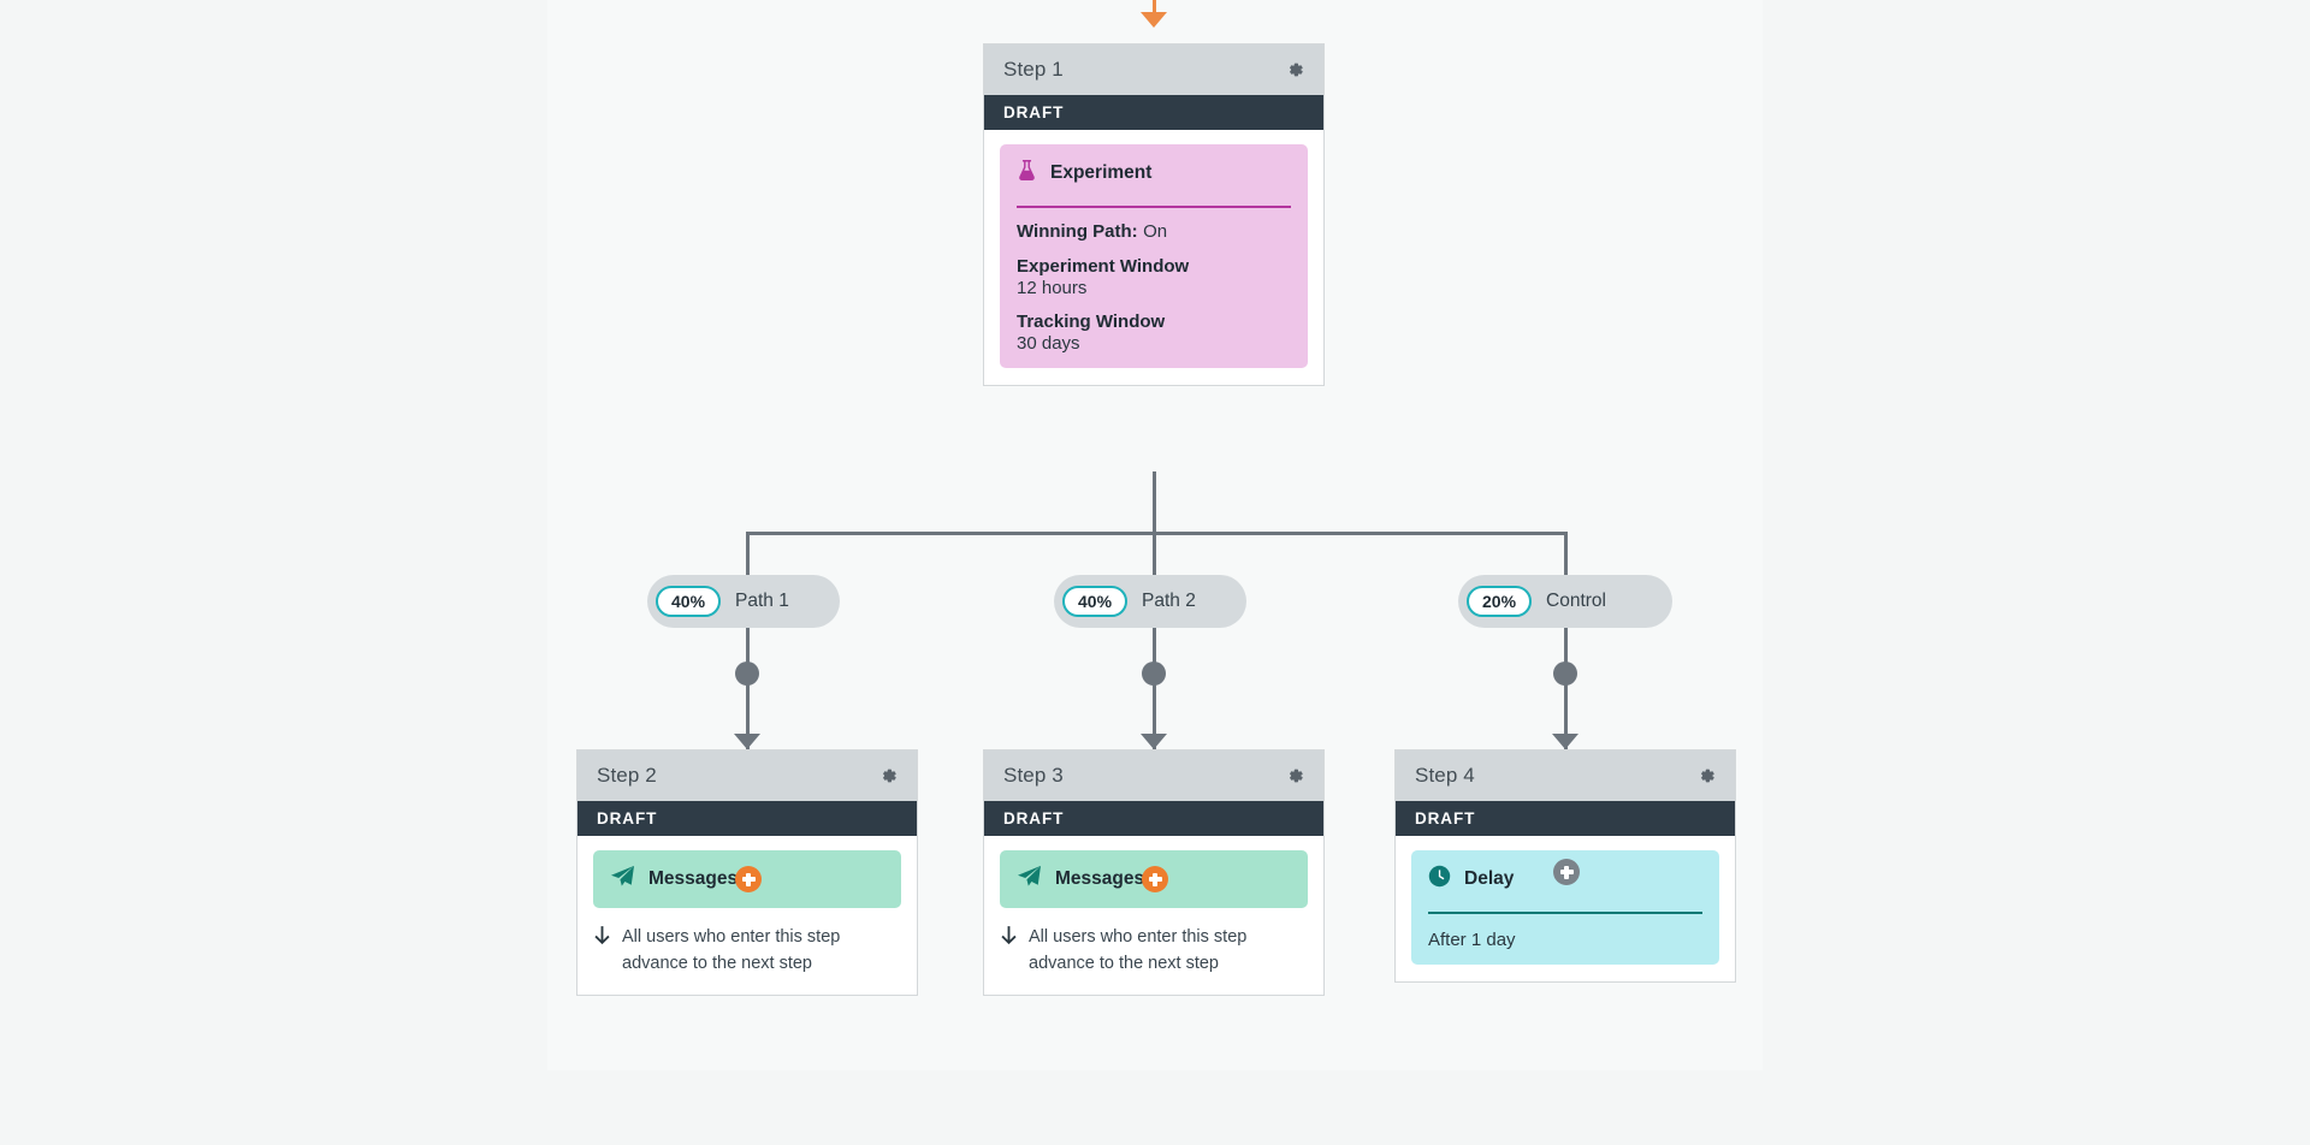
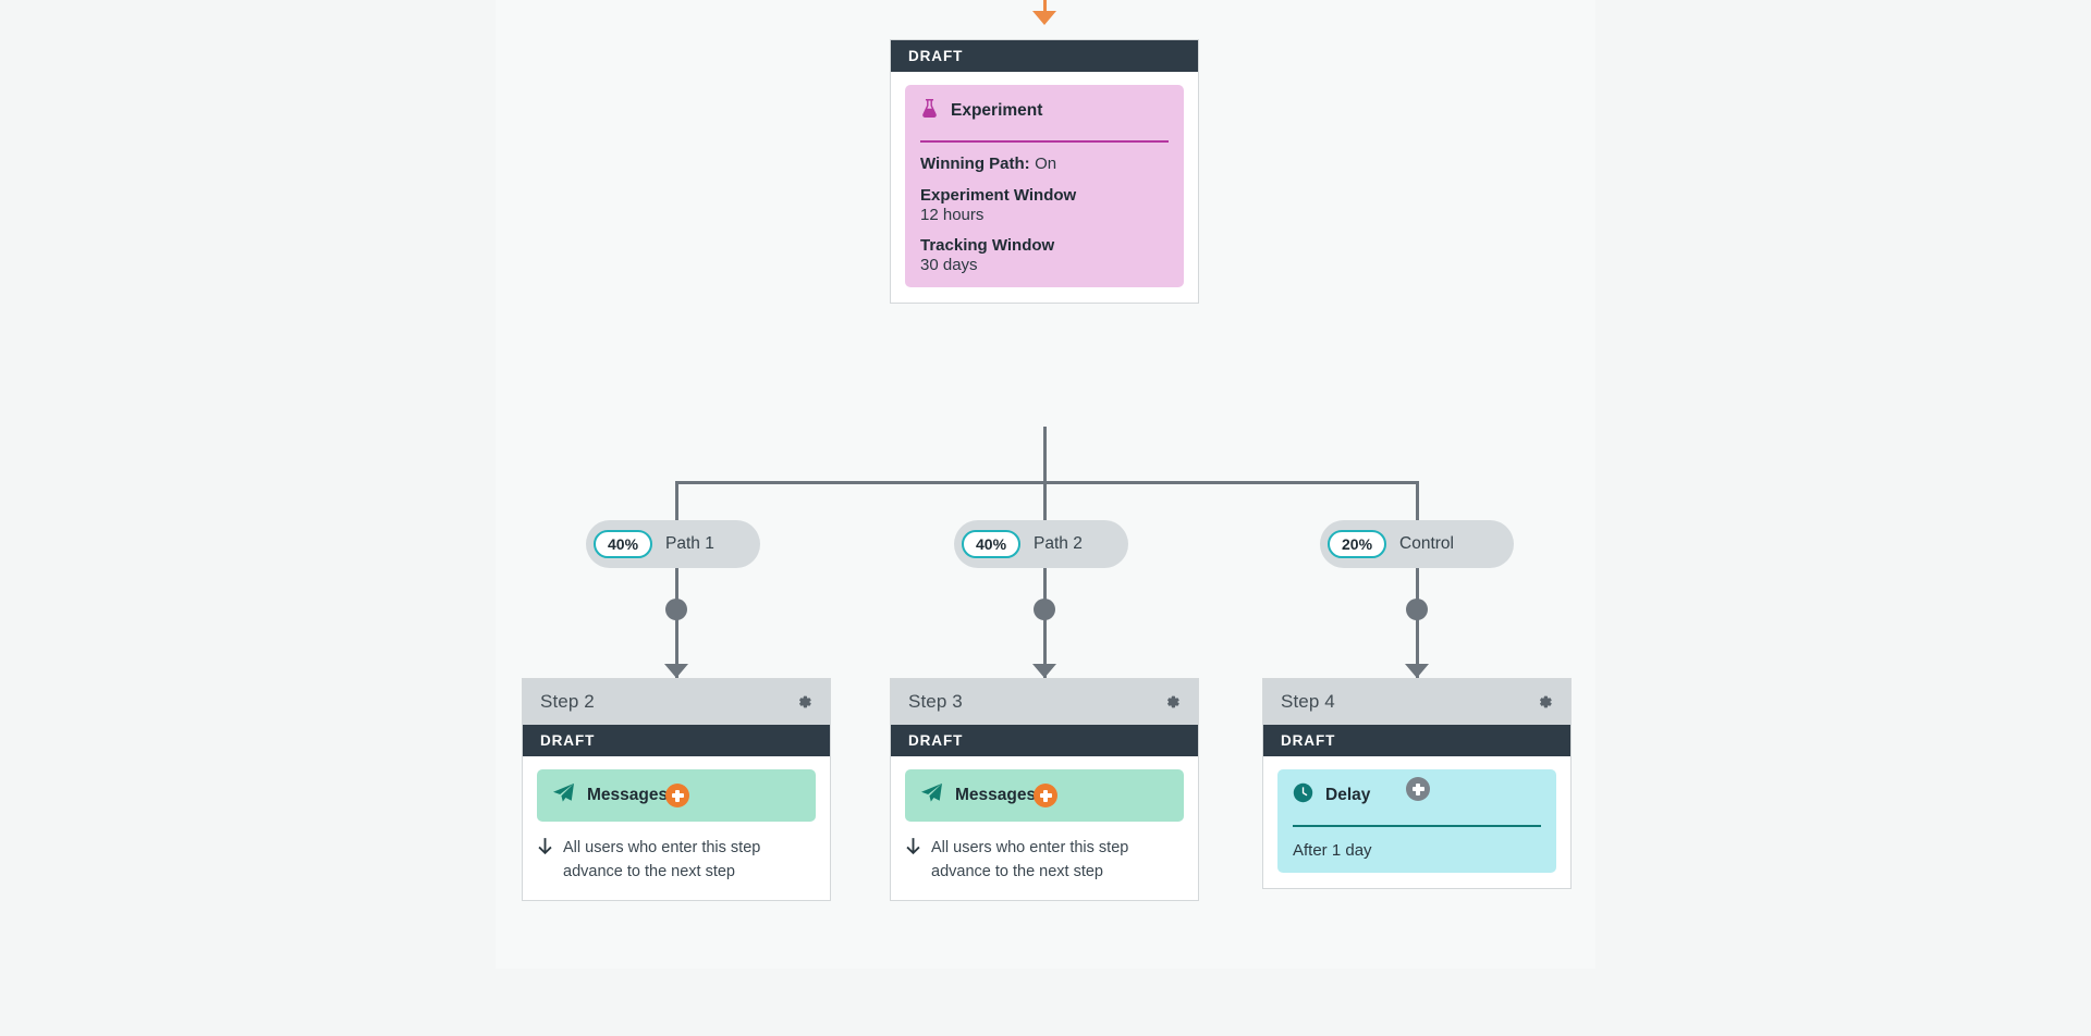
- Step 1
  DRAFT
  Experiment
  Winning Path: On
  Experiment Window
  12 hours
  Tracking Window
  30 days
  40%
  Path 1
  40%
  Path 2
  20%
  Control
  Step 2
  DRAFT
  Messages
  All users who enter this step advance to the next step
  Step 3
  DRAFT
  Messages
  All users who enter this step advance to the next step
  Step 4
  DRAFT
  Delay
  After 1 day
